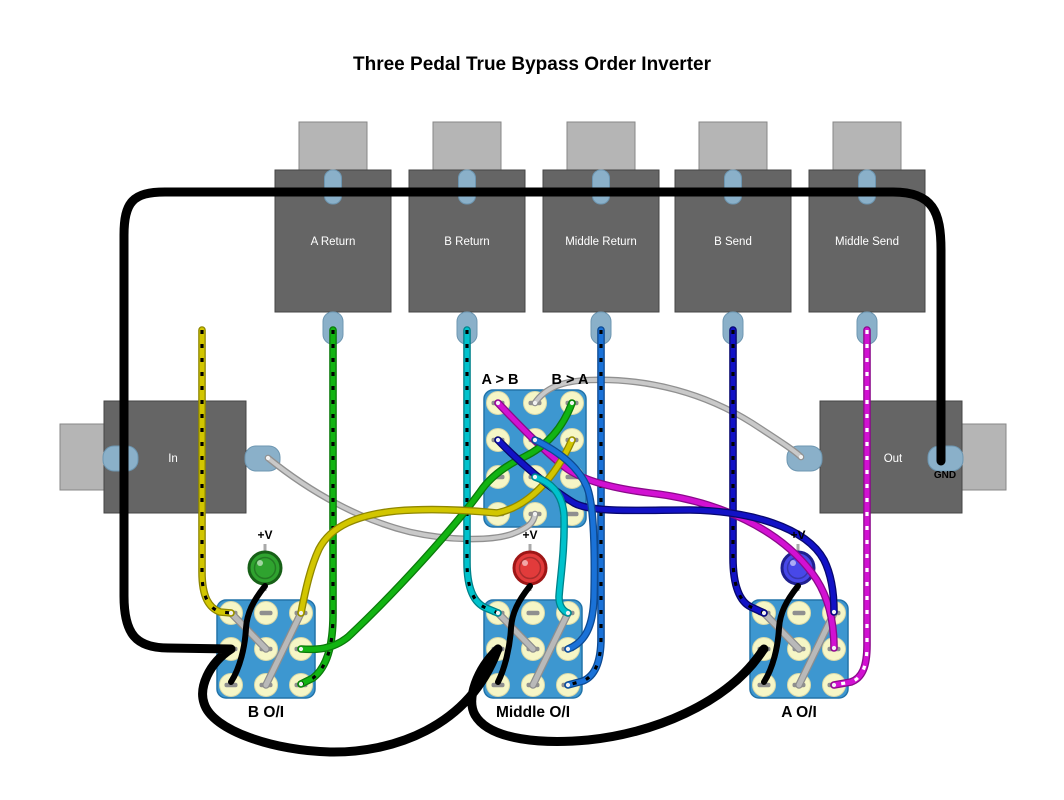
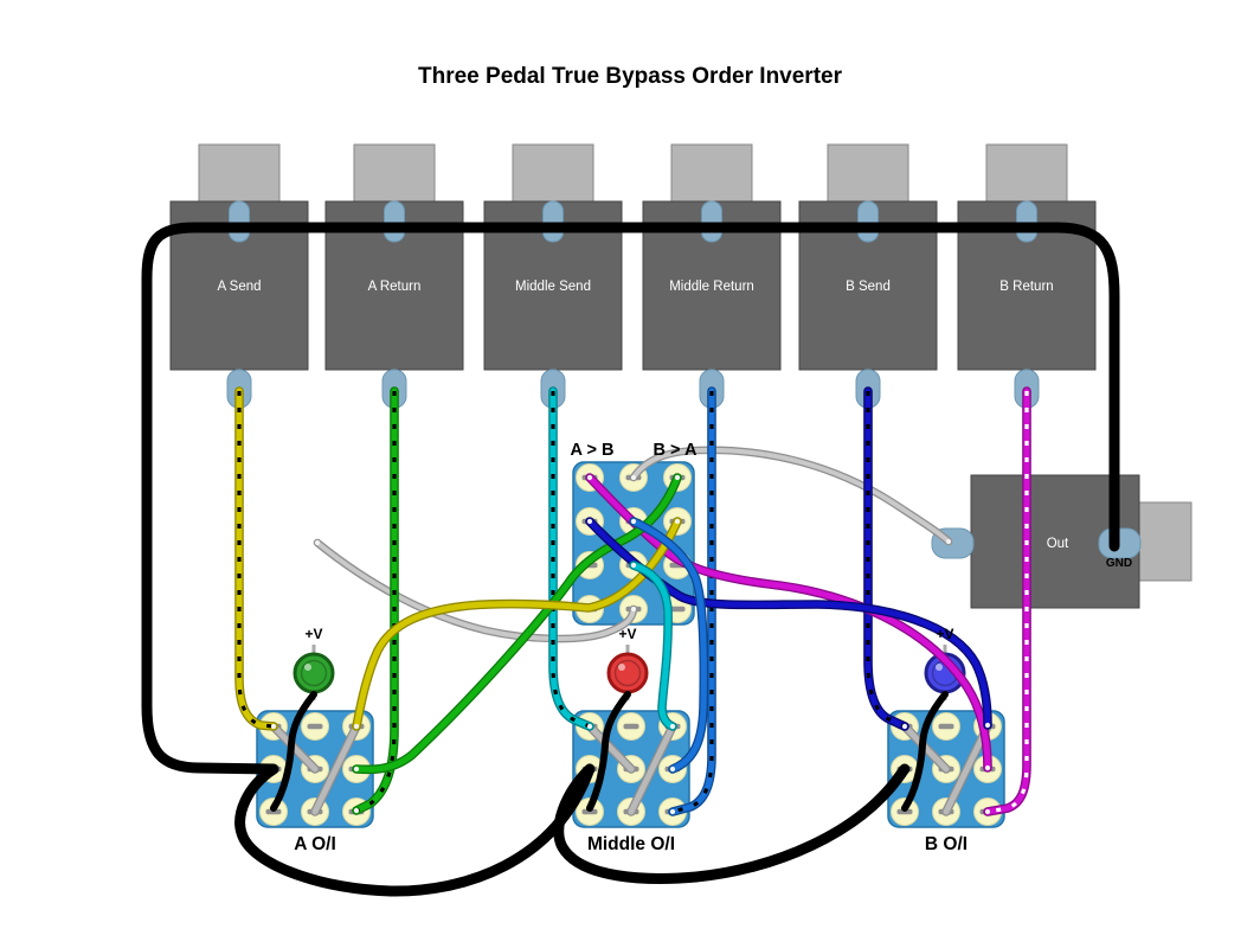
+ A Send
  A Return
- B Return
+ Middle Send
  Middle Return
  B Send
- Middle Send
+ B Return
- In
  Out
  GND
  A > B
  B > A
- B O/I
+ A O/I
  Middle O/I
- A O/I
+ B O/I
  +V
  +V
  +V
  Three Pedal True Bypass Order Inverter
